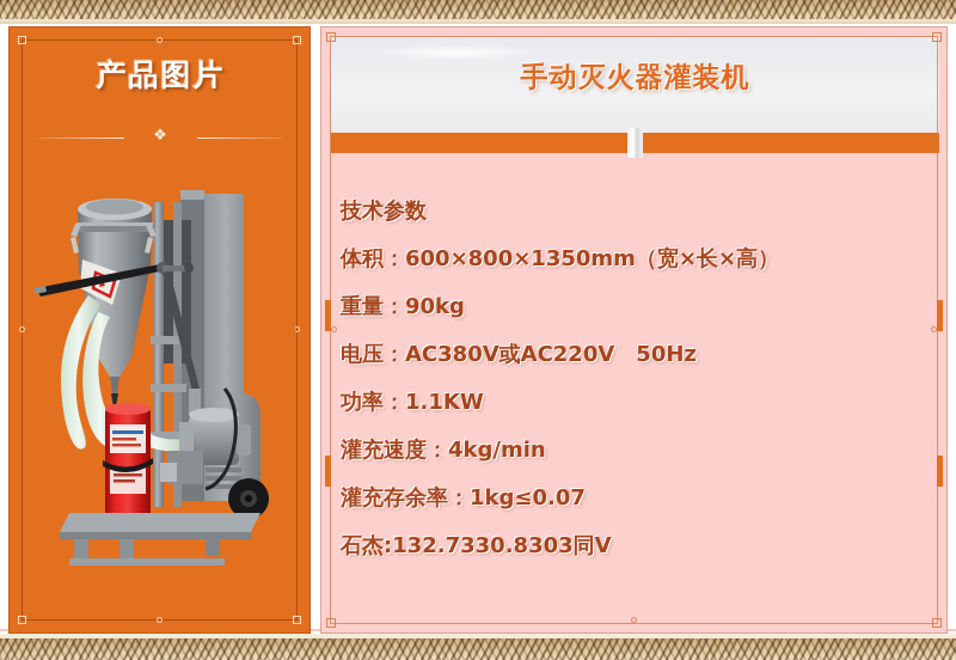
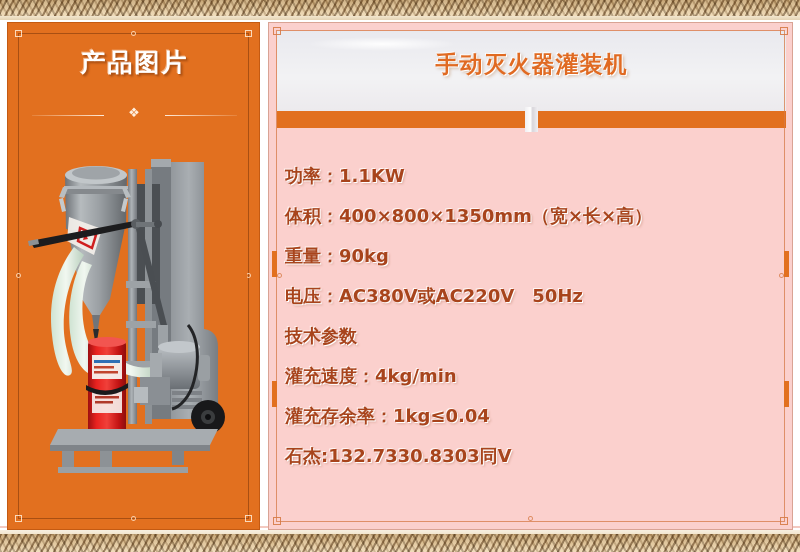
  产品图片
  ❖
  手动灭火器灌装机
- 技术参数
+ 功率：1.1KW
- 体积：600×800×1350mm（宽×长×高）
+ 体积：400×800×1350mm（宽×长×高）
  重量：90kg
  电压：AC380V或AC220V 50Hz
- 功率：1.1KW
+ 技术参数
  灌充速度：4kg/min
- 灌充存余率：1kg≤0.07
+ 灌充存余率：1kg≤0.04
  石杰:132.7330.8303同V
